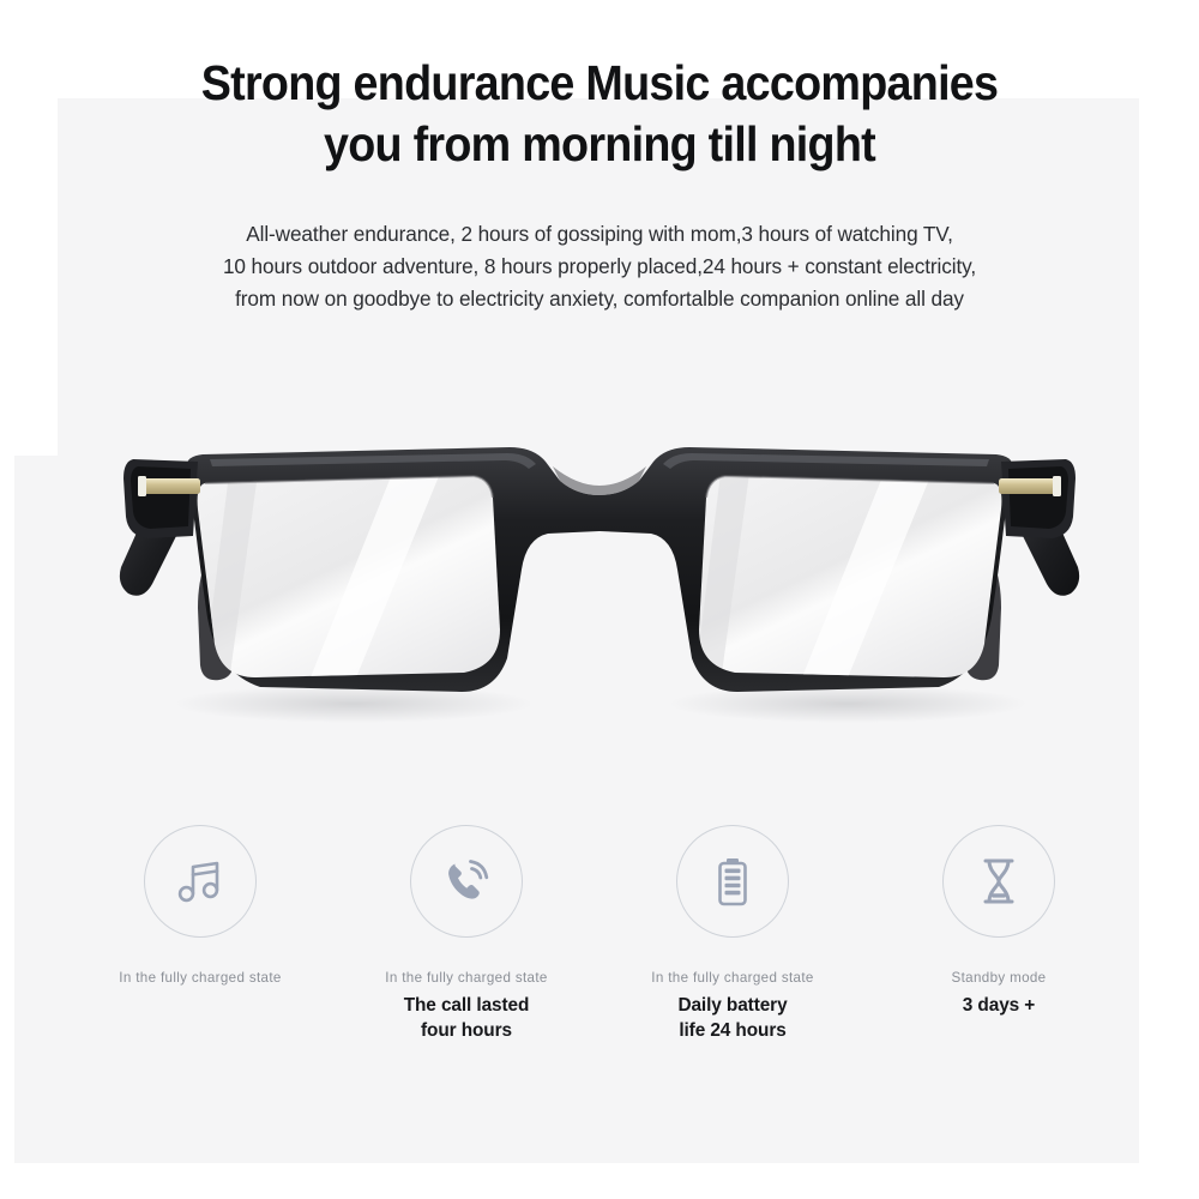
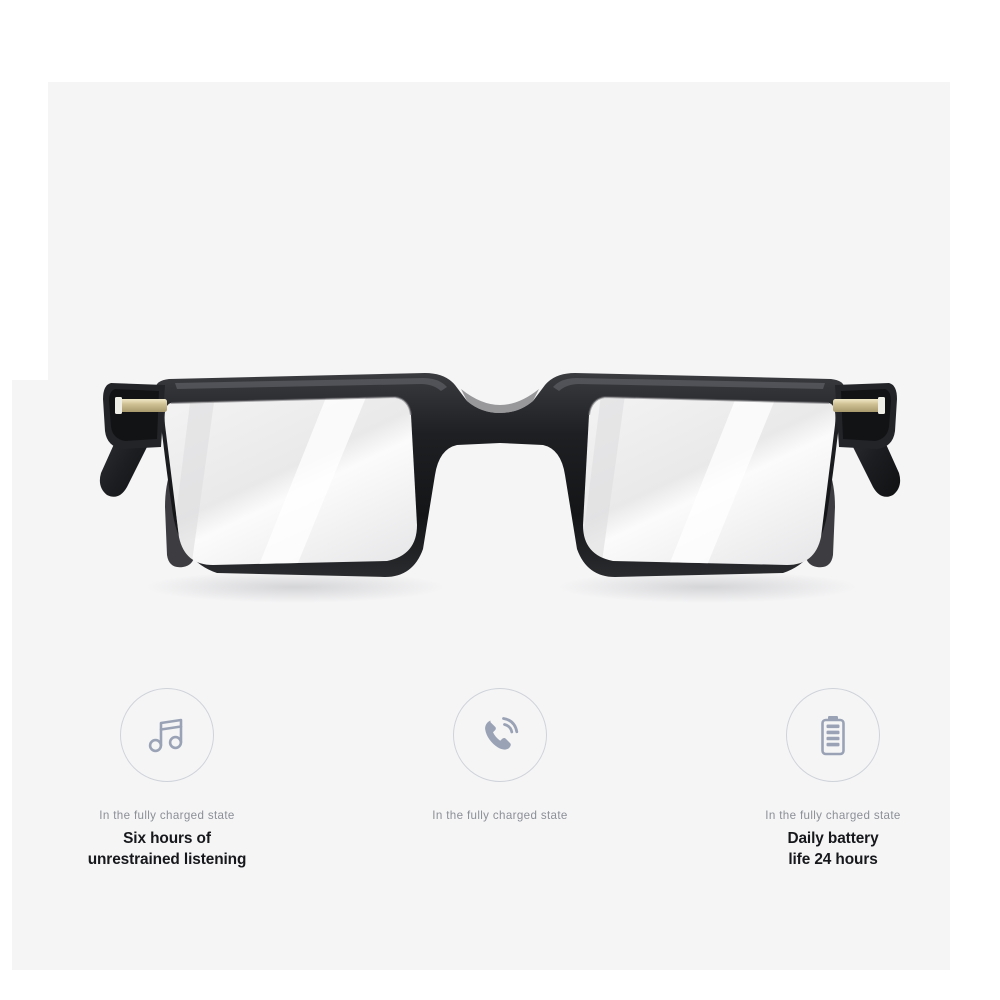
- Strong endurance Music accompanies
- you from morning till night
- All-weather endurance, 2 hours of gossiping with mom,3 hours of watching TV,
- 10 hours outdoor adventure, 8 hours properly placed,24 hours + constant electricity,
- from now on goodbye to electricity anxiety, comfortalble companion online all day
  In the fully charged state
+ Six hours of
+ unrestrained listening
  In the fully charged state
- The call lasted
- four hours
  In the fully charged state
  Daily battery
  life 24 hours
- Standby mode
- 3 days +
